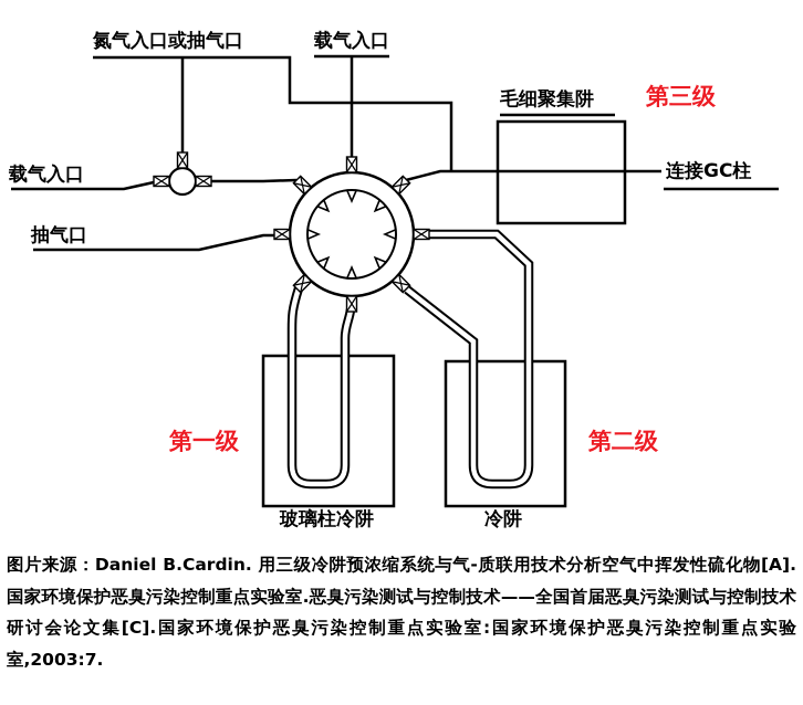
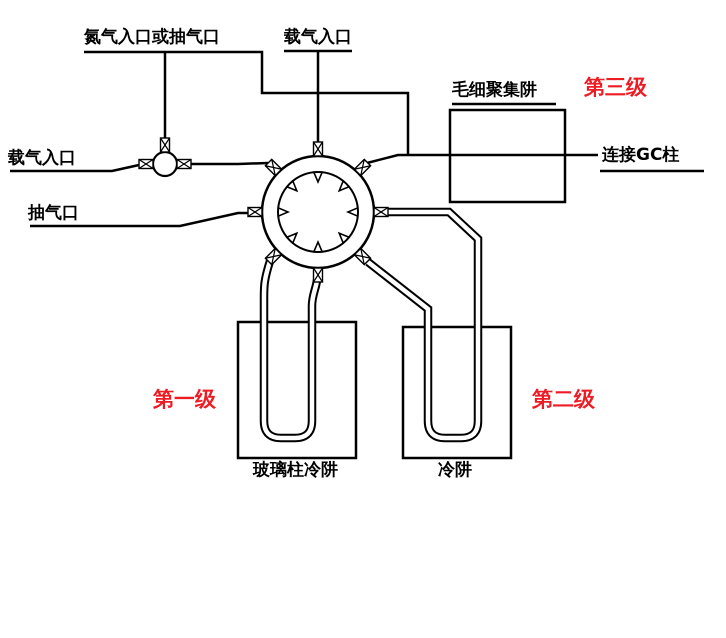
  氮气入口或抽气口
  载气入口
  载气入口
  抽气口
  毛细聚集阱
  连接GC柱
  玻璃柱冷阱
  冷阱
  第一级
  第二级
  第三级
- 图片来源：Daniel B.Cardin. 用三级冷阱预浓缩系统与气-质联用技术分析空气中挥发性硫化物[A]. 国家环境保护恶臭污染控制重点实验室.恶臭污染测试与控制技术——全国首届恶臭污染测试与控制技术研讨会论文集[C].国家环境保护恶臭污染控制重点实验室:国家环境保护恶臭污染控制重点实验室,2003:7.
